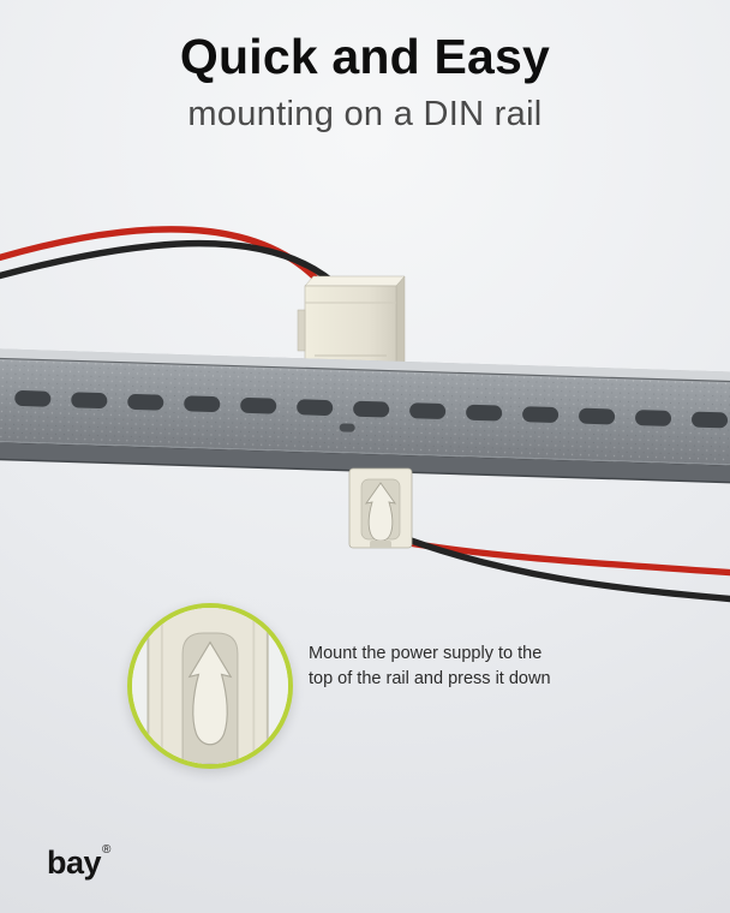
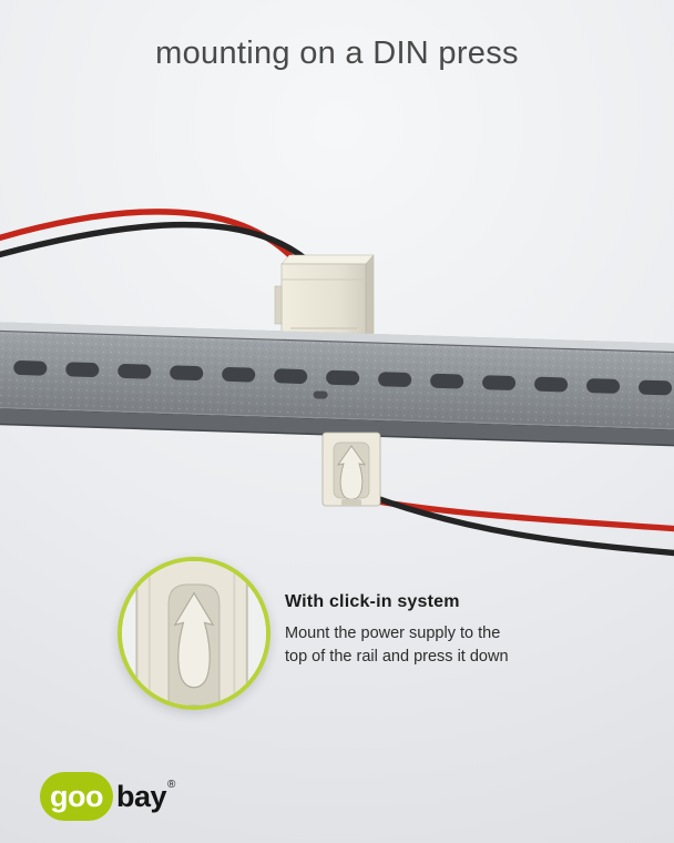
- Quick and Easy
- mounting on a DIN rail
+ mounting on a DIN press
+ With click-in system
  Mount the power supply to the
  top of the rail and press it down
+ goo
  bay
  ®
